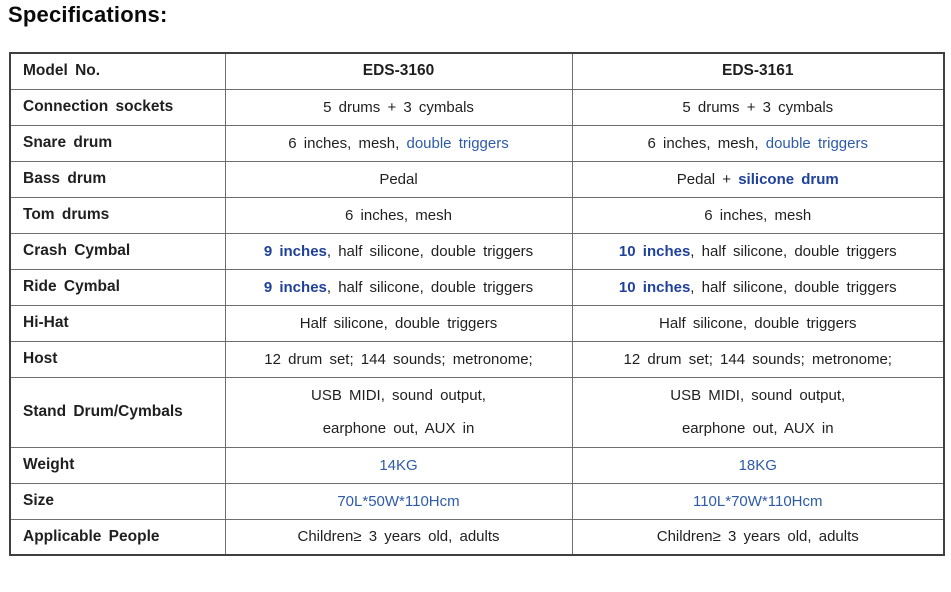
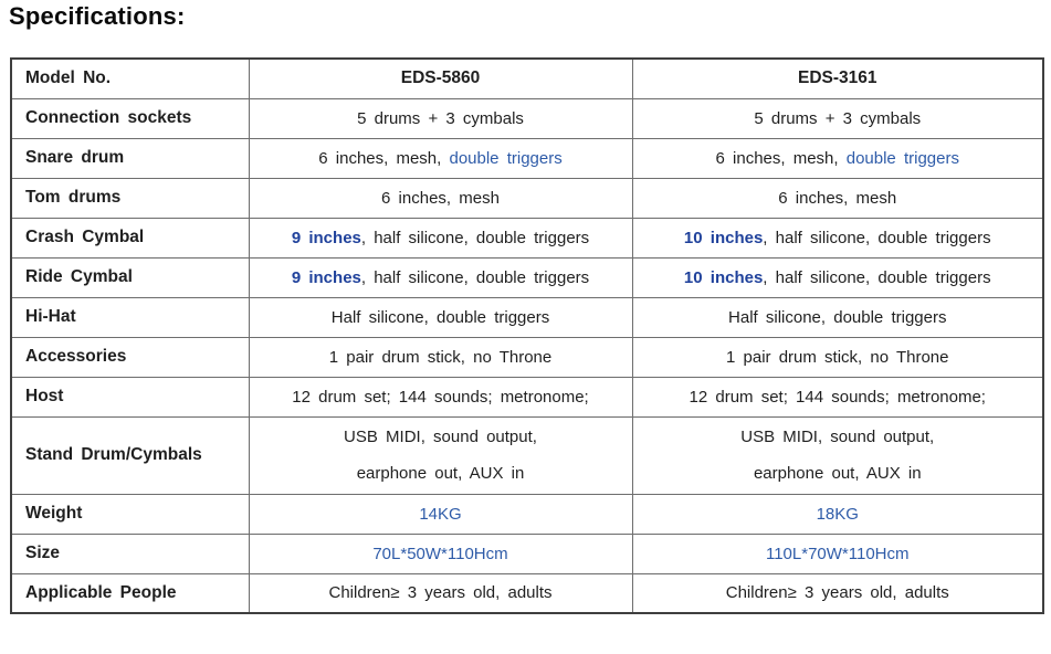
  Specifications:
- Model No.	EDS-3160	EDS-3161
+ Model No.	EDS-5860	EDS-3161
  Connection sockets	5 drums + 3 cymbals	5 drums + 3 cymbals
  Snare drum	6 inches, mesh, double triggers	6 inches, mesh, double triggers
- Bass drum	Pedal	Pedal + silicone drum
  Tom drums	6 inches, mesh	6 inches, mesh
  Crash Cymbal	9 inches, half silicone, double triggers	10 inches, half silicone, double triggers
  Ride Cymbal	9 inches, half silicone, double triggers	10 inches, half silicone, double triggers
  Hi-Hat	Half silicone, double triggers	Half silicone, double triggers
+ Accessories	1 pair drum stick, no Throne	1 pair drum stick, no Throne
  Host	12 drum set; 144 sounds; metronome;	12 drum set; 144 sounds; metronome;
  Stand Drum/Cymbals	USB MIDI, sound output,earphone out, AUX in	USB MIDI, sound output,earphone out, AUX in
  Weight	14KG	18KG
  Size	70L*50W*110Hcm	110L*70W*110Hcm
  Applicable People	Children≥ 3 years old, adults	Children≥ 3 years old, adults
